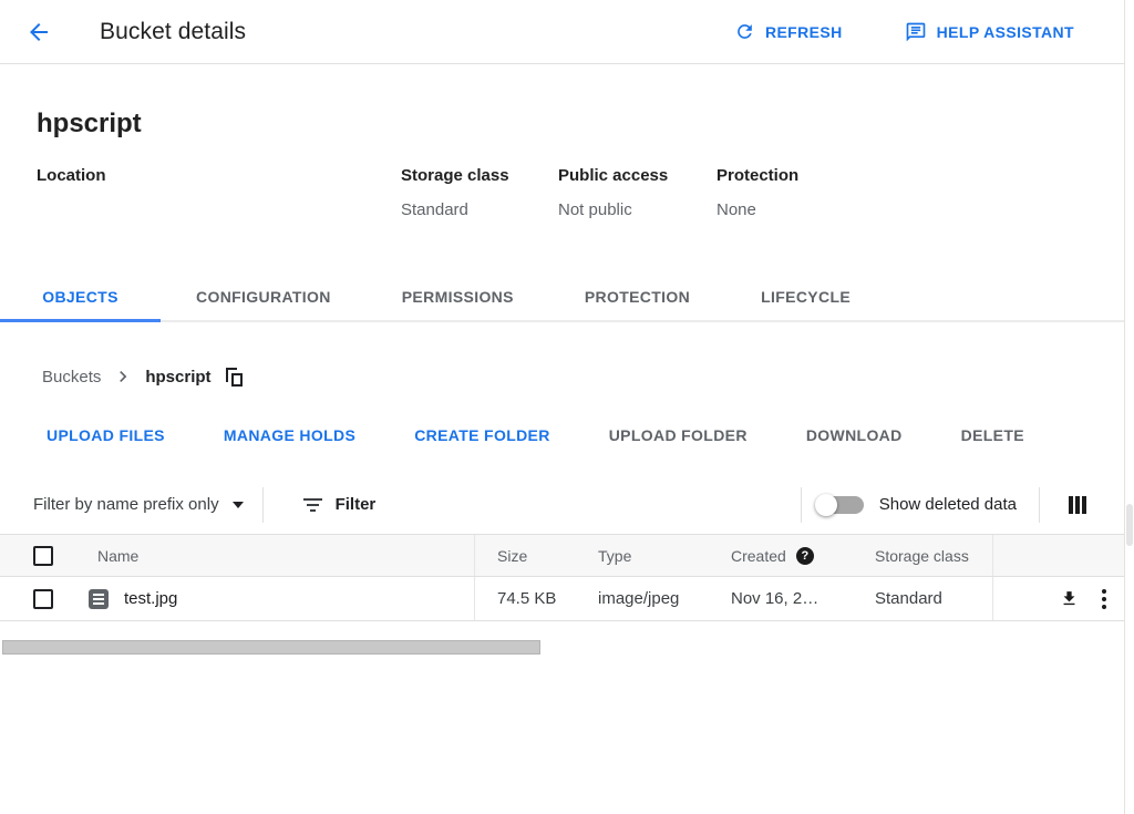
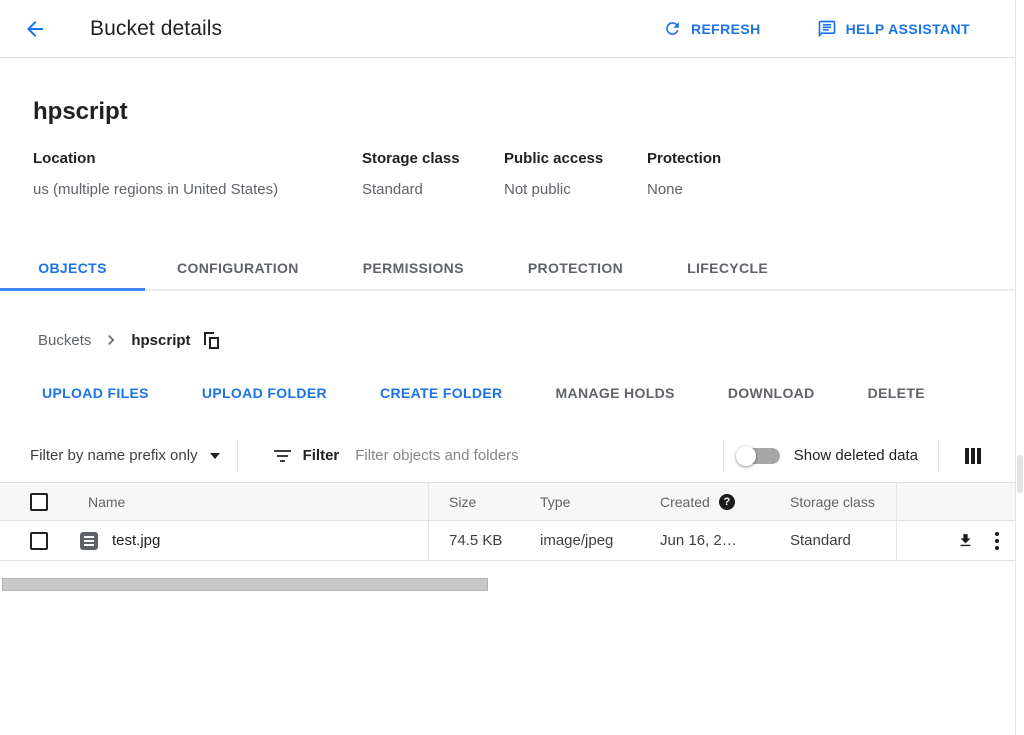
  Bucket details
  REFRESH
  HELP ASSISTANT
  hpscript
  Location
+ us (multiple regions in United States)
  Storage class
  Standard
  Public access
  Not public
  Protection
  None
  OBJECTS
  CONFIGURATION
  PERMISSIONS
  PROTECTION
  LIFECYCLE
  Buckets
  hpscript
  UPLOAD FILES
- MANAGE HOLDS
+ UPLOAD FOLDER
  CREATE FOLDER
- UPLOAD FOLDER
+ MANAGE HOLDS
  DOWNLOAD
  DELETE
  Filter by name prefix only
  Filter
+ Filter objects and folders
  Show deleted data
  Name
  Size
  Type
  Created
  ?
  Storage class
  test.jpg
  74.5 KB
  image/jpeg
- Nov 16, 2…
+ Jun 16, 2…
  Standard
